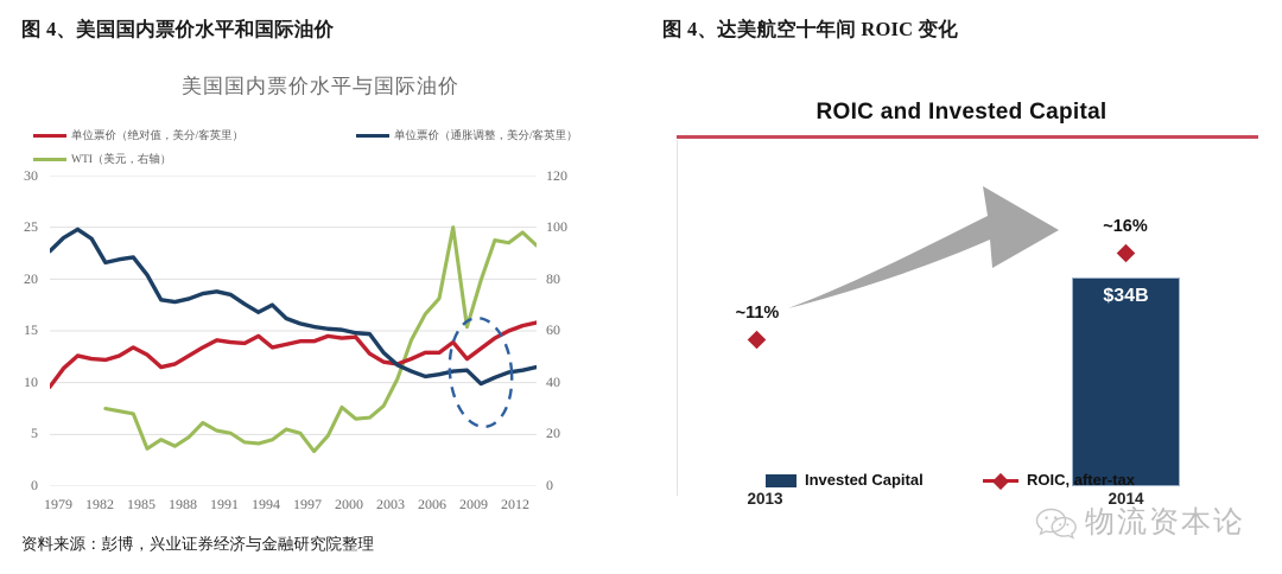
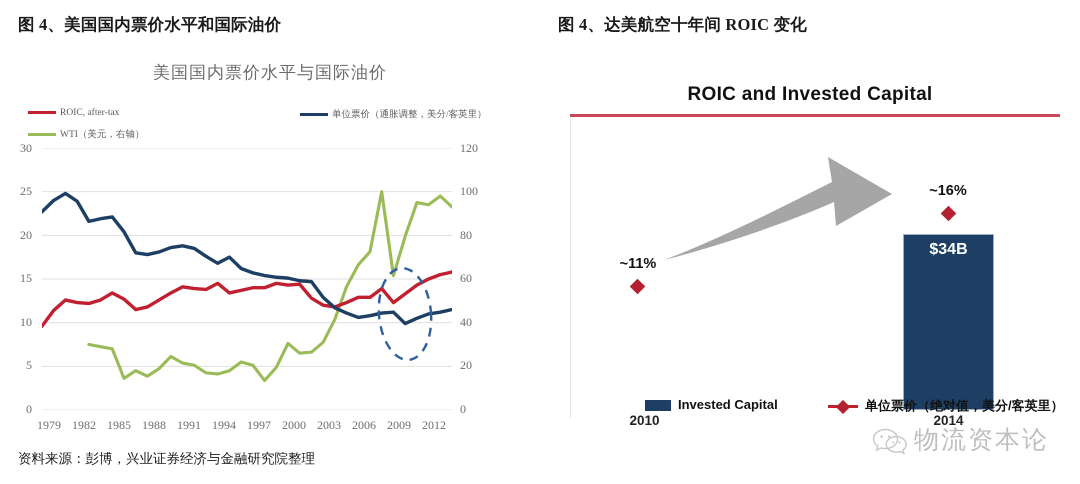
  图 4、美国国内票价水平和国际油价
  美国国内票价水平与国际油价
- 单位票价（绝对值，美分/客英里）
+ ROIC, after-tax
  单位票价（通胀调整，美分/客英里）
  WTI（美元，右轴）
  30
  25
  20
  15
  10
  5
  0
  120
  100
  80
  60
  40
  20
  0
  1979
  1982
  1985
  1988
  1991
  1994
  1997
  2000
  2003
  2006
  2009
  2012
  资料来源：彭博，兴业证券经济与金融研究院整理
  图 4、达美航空十年间 ROIC 变化
  ROIC and Invested Capital
  ~11%
- 2013
+ 2010
  ~16%
  $34B
  2014
  Invested Capital
- ROIC, after-tax
+ 单位票价（绝对值，美分/客英里）
  物流资本论
